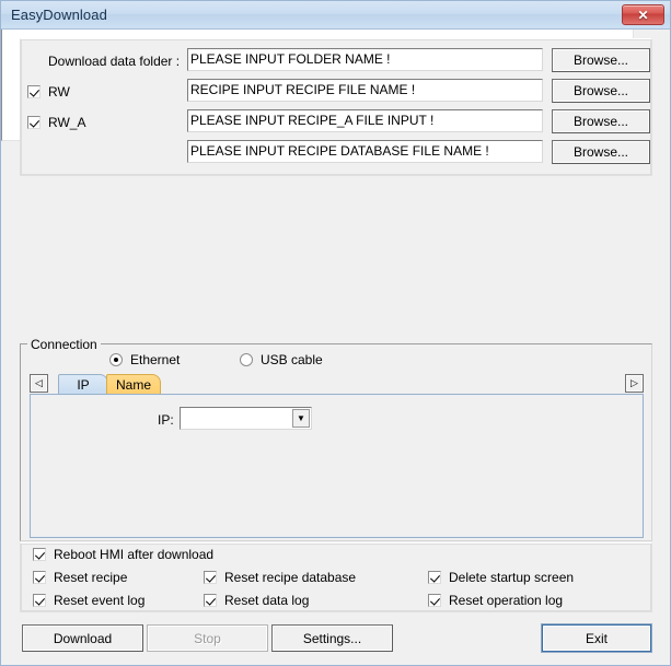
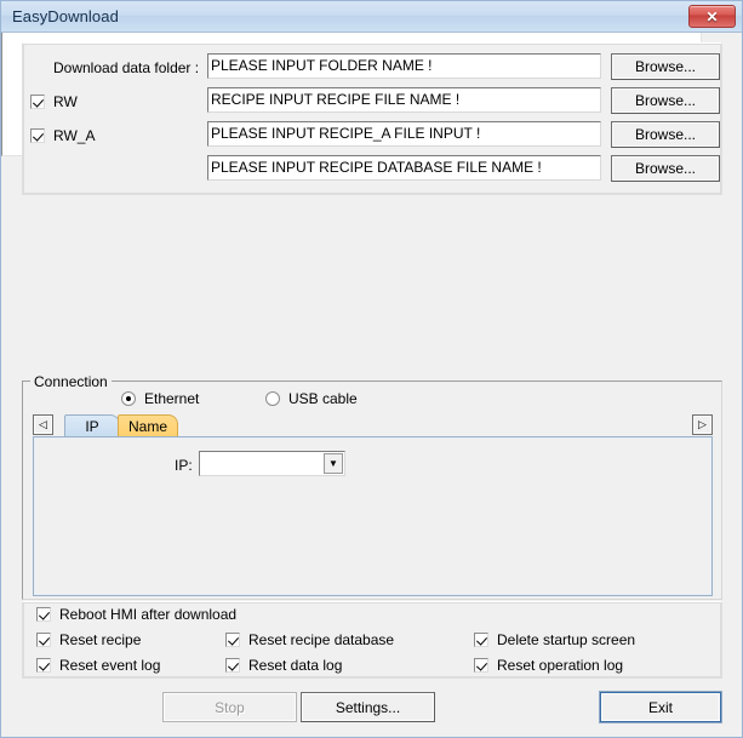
  EasyDownload
  ✕
  Download data folder :
  PLEASE INPUT FOLDER NAME !
  Browse...
  RW
  RECIPE INPUT RECIPE FILE NAME !
  Browse...
  RW_A
  PLEASE INPUT RECIPE_A FILE INPUT !
  Browse...
  PLEASE INPUT RECIPE DATABASE FILE NAME !
  Browse...
  Connection
  Ethernet
  USB cable
  ◁
  IP
  Name
  ▷
  IP:
  ▼
  Reboot HMI after download
  Reset recipe
  Reset recipe database
  Delete startup screen
  Reset event log
  Reset data log
  Reset operation log
- Download
  Stop
  Settings...
  Exit
